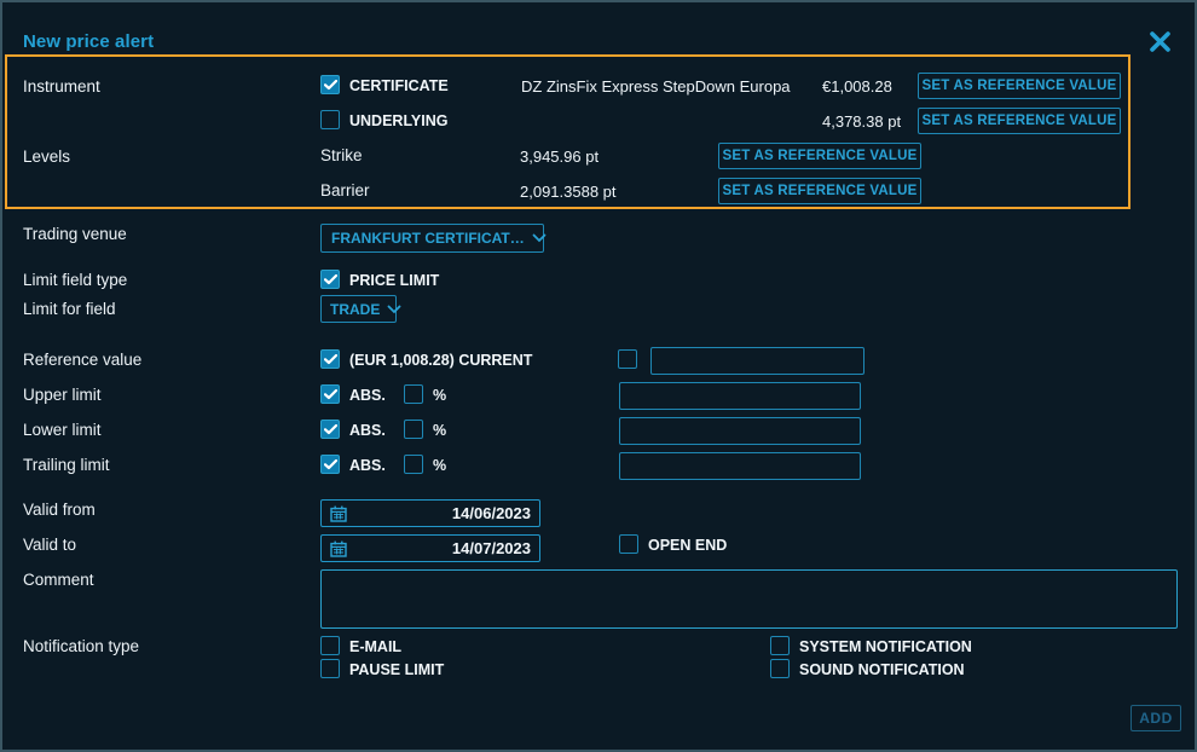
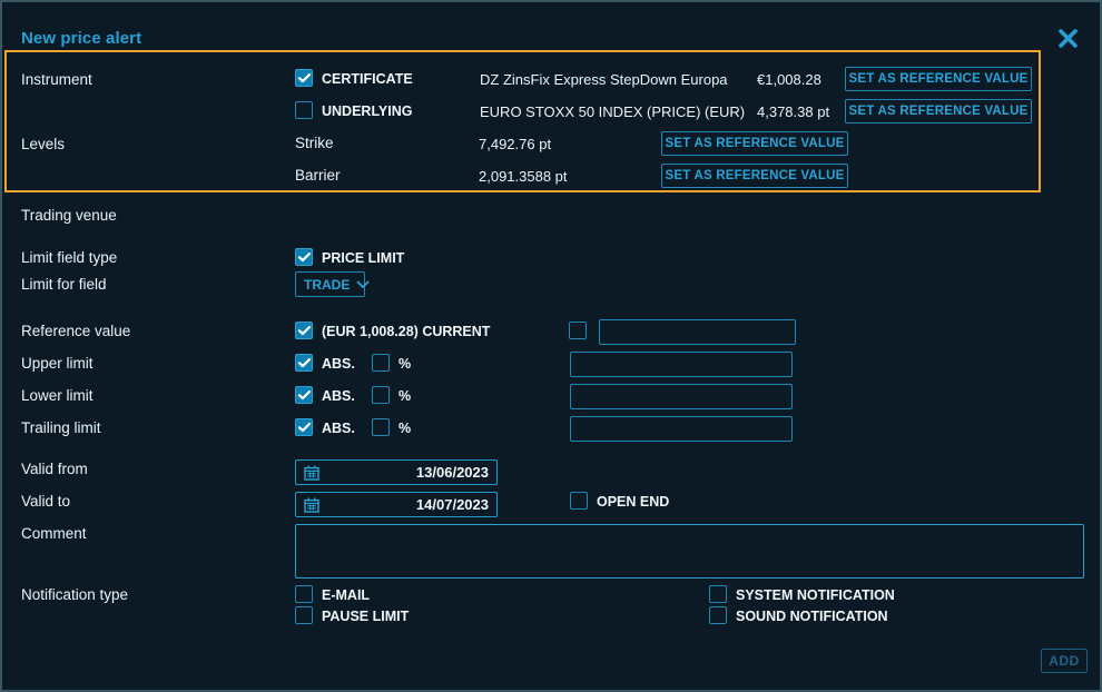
  New price alert
  Instrument
  Levels
  CERTIFICATE
  DZ ZinsFix Express StepDown Europa
  €1,008.28
  SET AS REFERENCE VALUE
  UNDERLYING
+ EURO STOXX 50 INDEX (PRICE) (EUR)
  4,378.38 pt
  SET AS REFERENCE VALUE
  Strike
- 3,945.96 pt
+ 7,492.76 pt
  SET AS REFERENCE VALUE
  Barrier
  2,091.3588 pt
  SET AS REFERENCE VALUE
  Trading venue
- FRANKFURT CERTIFICAT…
  Limit field type
  PRICE LIMIT
  Limit for field
  TRADE
  Reference value
  (EUR 1,008.28) CURRENT
  Upper limit
  ABS.
  %
  Lower limit
  ABS.
  %
  Trailing limit
  ABS.
  %
  Valid from
- 14/06/2023
+ 13/06/2023
  Valid to
  14/07/2023
  OPEN END
  Comment
  Notification type
  E-MAIL
  PAUSE LIMIT
  SYSTEM NOTIFICATION
  SOUND NOTIFICATION
  ADD
